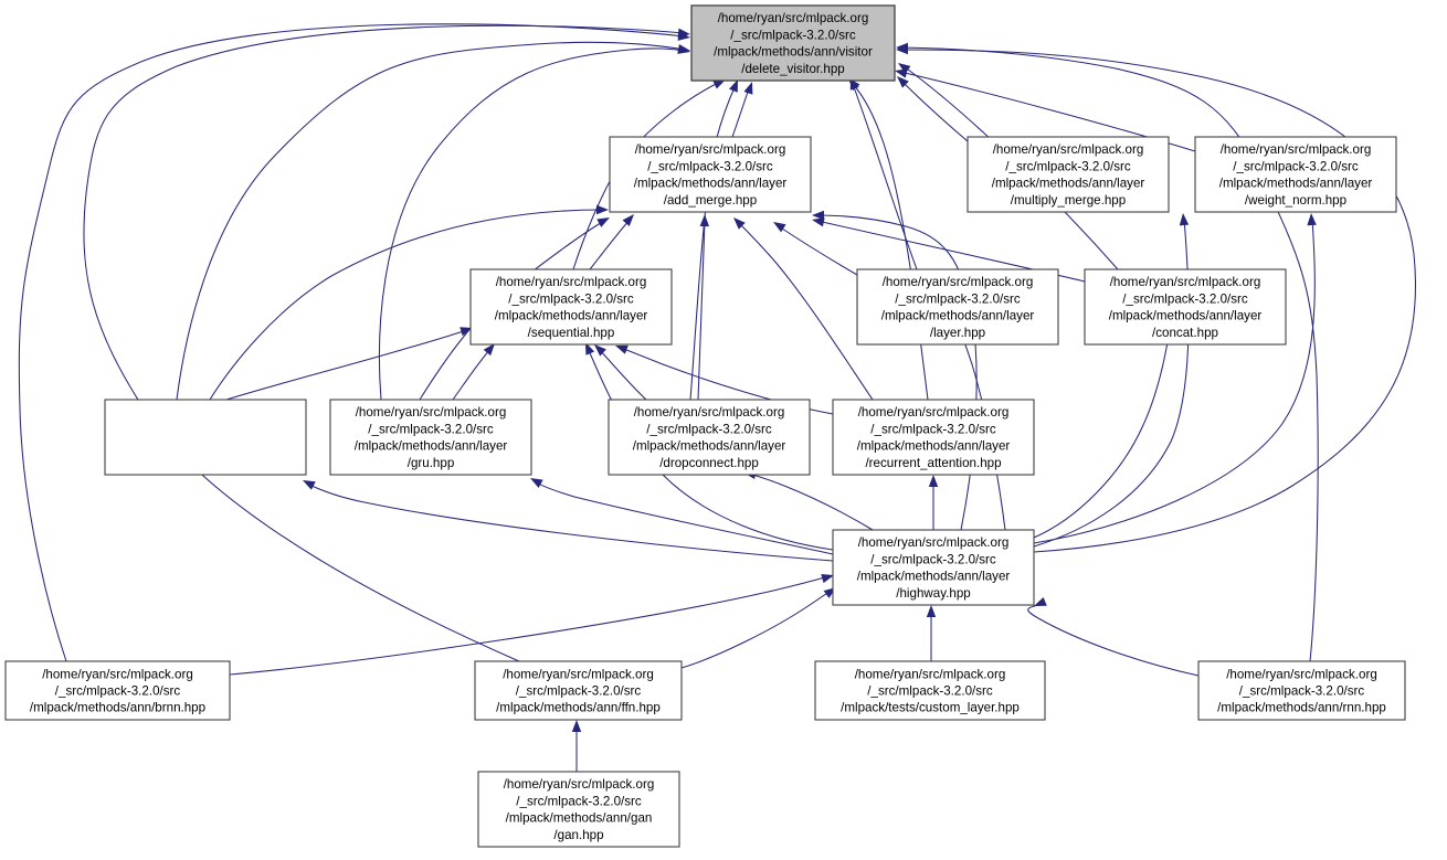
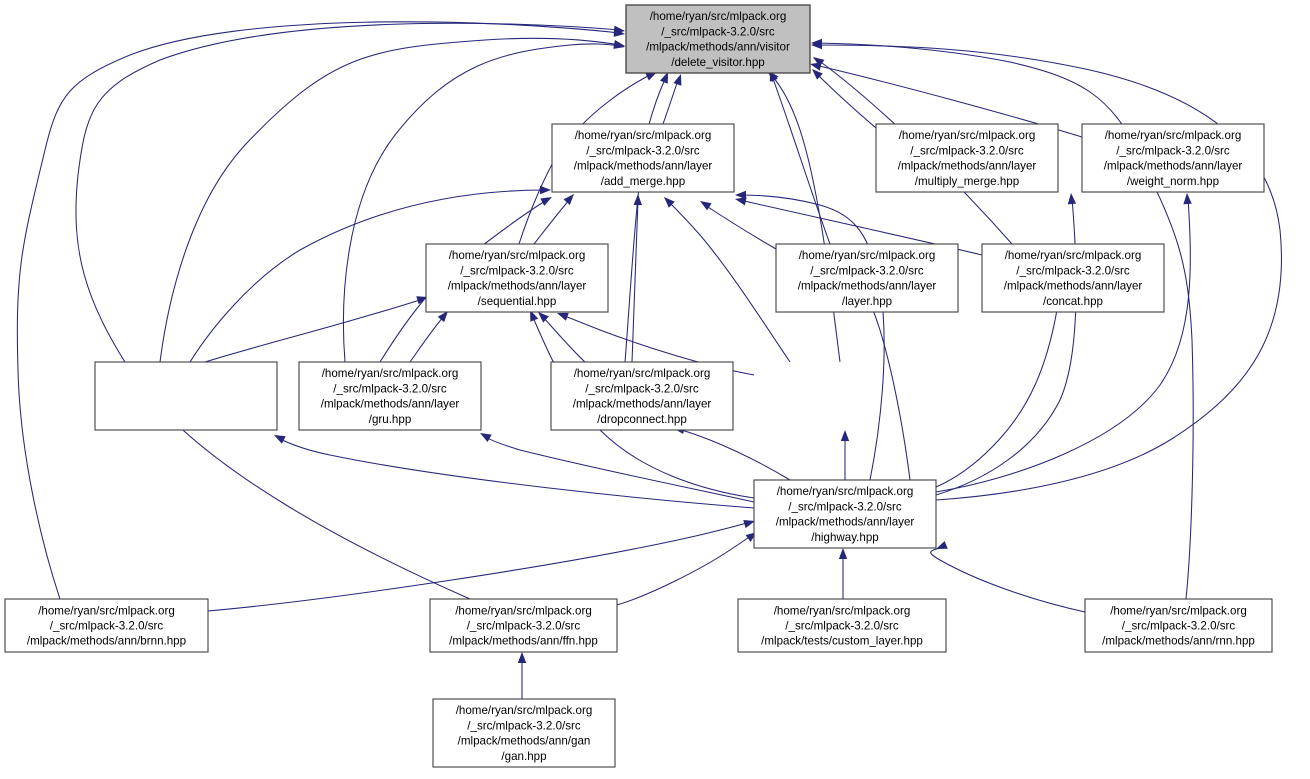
  /home/ryan/src/mlpack.org /_src/mlpack-3.2.0/src /mlpack/methods/ann/visitor /delete_visitor.hpp
  /home/ryan/src/mlpack.org /_src/mlpack-3.2.0/src /mlpack/methods/ann/layer /add_merge.hpp
  /home/ryan/src/mlpack.org /_src/mlpack-3.2.0/src /mlpack/methods/ann/layer /multiply_merge.hpp
  /home/ryan/src/mlpack.org /_src/mlpack-3.2.0/src /mlpack/methods/ann/layer /weight_norm.hpp
  /home/ryan/src/mlpack.org /_src/mlpack-3.2.0/src /mlpack/methods/ann/layer /sequential.hpp
  /home/ryan/src/mlpack.org /_src/mlpack-3.2.0/src /mlpack/methods/ann/layer /layer.hpp
  /home/ryan/src/mlpack.org /_src/mlpack-3.2.0/src /mlpack/methods/ann/layer /concat.hpp
  /home/ryan/src/mlpack.org /_src/mlpack-3.2.0/src /mlpack/methods/ann/layer /gru.hpp
  /home/ryan/src/mlpack.org /_src/mlpack-3.2.0/src /mlpack/methods/ann/layer /dropconnect.hpp
- /home/ryan/src/mlpack.org /_src/mlpack-3.2.0/src /mlpack/methods/ann/layer /recurrent_attention.hpp
  /home/ryan/src/mlpack.org /_src/mlpack-3.2.0/src /mlpack/methods/ann/layer /highway.hpp
  /home/ryan/src/mlpack.org /_src/mlpack-3.2.0/src /mlpack/methods/ann/brnn.hpp
  /home/ryan/src/mlpack.org /_src/mlpack-3.2.0/src /mlpack/methods/ann/ffn.hpp
  /home/ryan/src/mlpack.org /_src/mlpack-3.2.0/src /mlpack/tests/custom_layer.hpp
  /home/ryan/src/mlpack.org /_src/mlpack-3.2.0/src /mlpack/methods/ann/rnn.hpp
  /home/ryan/src/mlpack.org /_src/mlpack-3.2.0/src /mlpack/methods/ann/gan /gan.hpp
